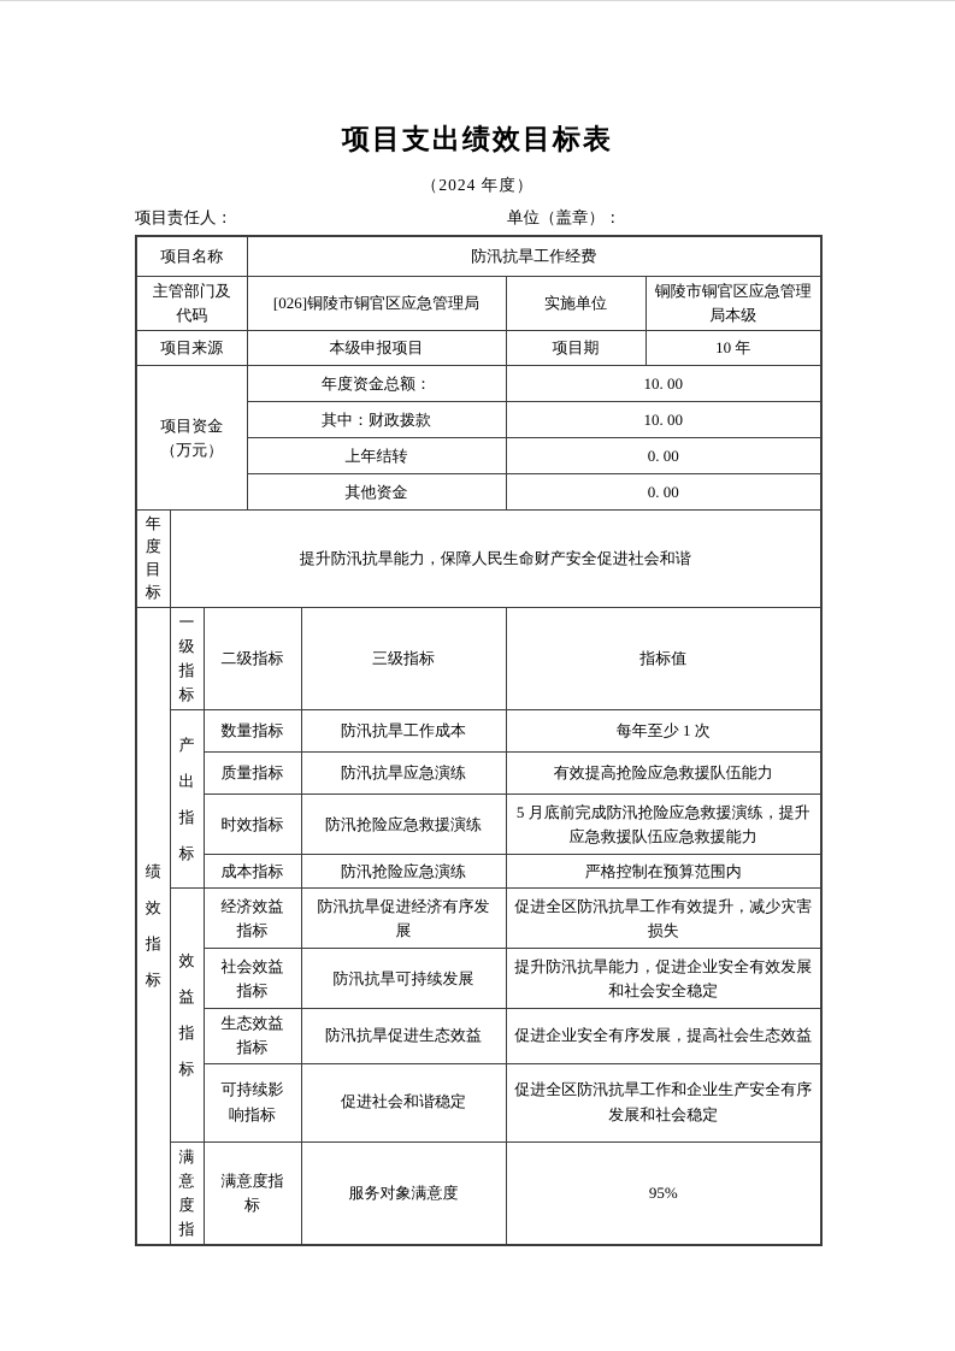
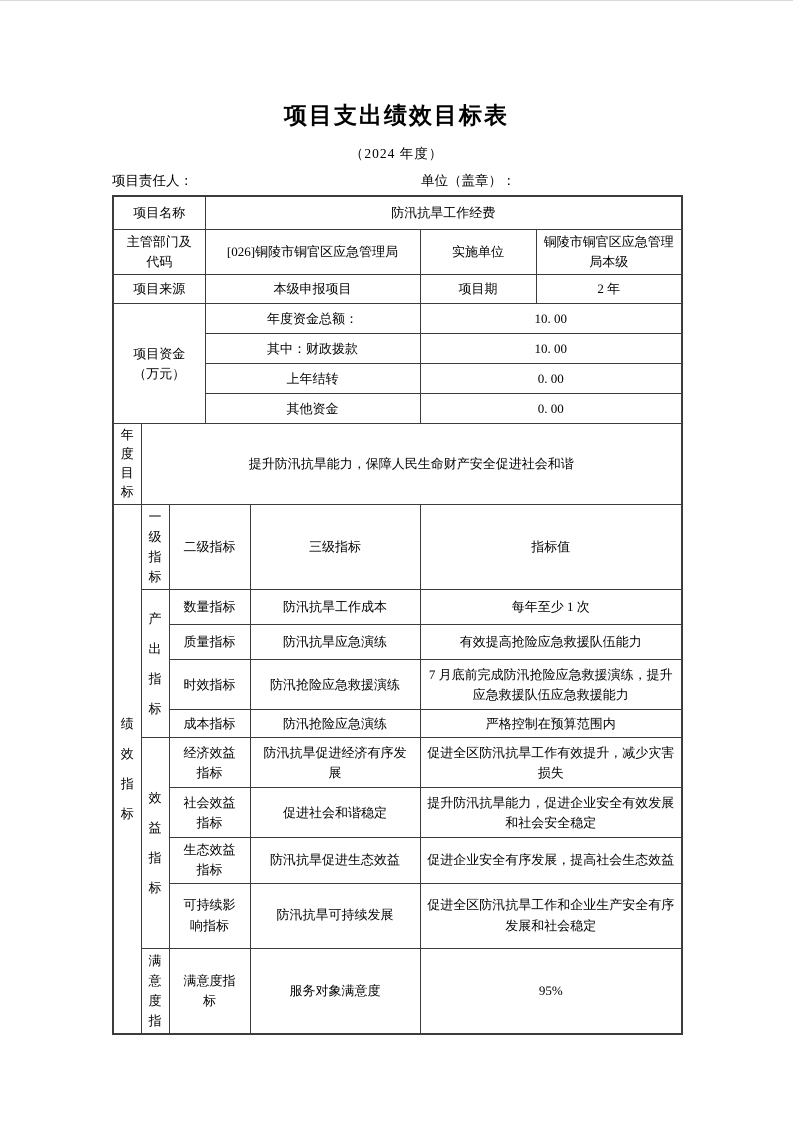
  项目支出绩效目标表
  （2024 年度）
  项目责任人：
  单位（盖章）：
  项目名称	防汛抗旱工作经费
  主管部门及代码	[026]铜陵市铜官区应急管理局	实施单位	铜陵市铜官区应急管理局本级
- 项目来源	本级申报项目	项目期	10 年
+ 项目来源	本级申报项目	项目期	2 年
  项目资金（万元）	年度资金总额：	10. 00
  其中：财政拨款	10. 00
  上年结转	0. 00
  其他资金	0. 00
  年度目标	提升防汛抗旱能力，保障人民生命财产安全促进社会和谐
  绩效指标	一级指标	二级指标	三级指标	指标值
  产出指标	数量指标	防汛抗旱工作成本	每年至少 1 次
  质量指标	防汛抗旱应急演练	有效提高抢险应急救援队伍能力
- 时效指标	防汛抢险应急救援演练	5 月底前完成防汛抢险应急救援演练，提升应急救援队伍应急救援能力
+ 时效指标	防汛抢险应急救援演练	7 月底前完成防汛抢险应急救援演练，提升应急救援队伍应急救援能力
  成本指标	防汛抢险应急演练	严格控制在预算范围内
  效益指标	经济效益指标	防汛抗旱促进经济有序发展	促进全区防汛抗旱工作有效提升，减少灾害损失
- 社会效益指标	防汛抗旱可持续发展	提升防汛抗旱能力，促进企业安全有效发展和社会安全稳定
+ 社会效益指标	促进社会和谐稳定	提升防汛抗旱能力，促进企业安全有效发展和社会安全稳定
  生态效益指标	防汛抗旱促进生态效益	促进企业安全有序发展，提高社会生态效益
- 可持续影响指标	促进社会和谐稳定	促进全区防汛抗旱工作和企业生产安全有序发展和社会稳定
+ 可持续影响指标	防汛抗旱可持续发展	促进全区防汛抗旱工作和企业生产安全有序发展和社会稳定
  满意度指	满意度指标	服务对象满意度	95%
